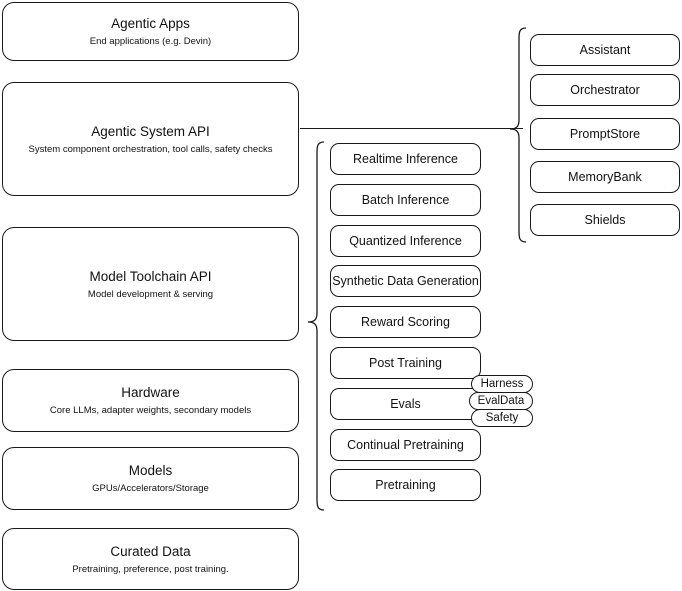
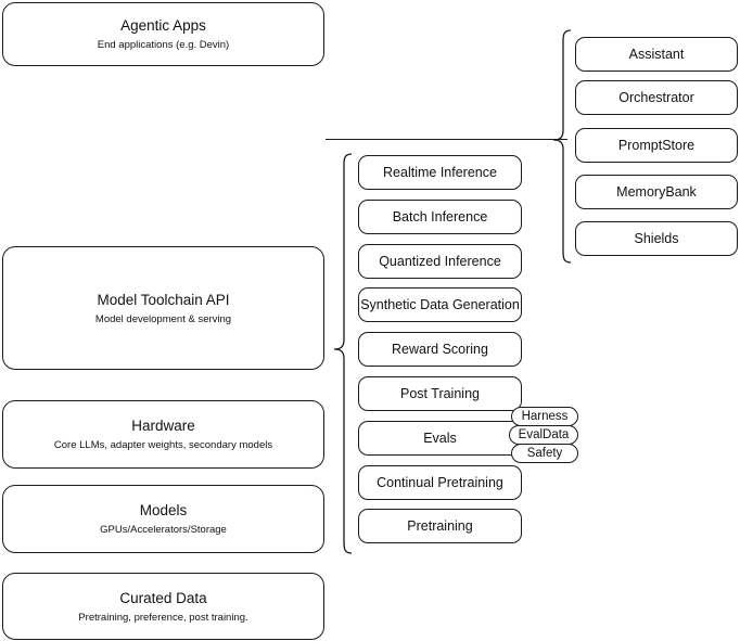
  Agentic Apps
  End applications (e.g. Devin)
- Agentic System API
- System component orchestration, tool calls, safety checks
  Model Toolchain API
  Model development & serving
  Hardware
  Core LLMs, adapter weights, secondary models
  Models
  GPUs/Accelerators/Storage
  Curated Data
  Pretraining, preference, post training.
  Realtime Inference
  Batch Inference
  Quantized Inference
  Synthetic Data Generation
  Reward Scoring
  Post Training
  Evals
  Continual Pretraining
  Pretraining
  Harness
  EvalData
  Safety
  Assistant
  Orchestrator
  PromptStore
  MemoryBank
  Shields
